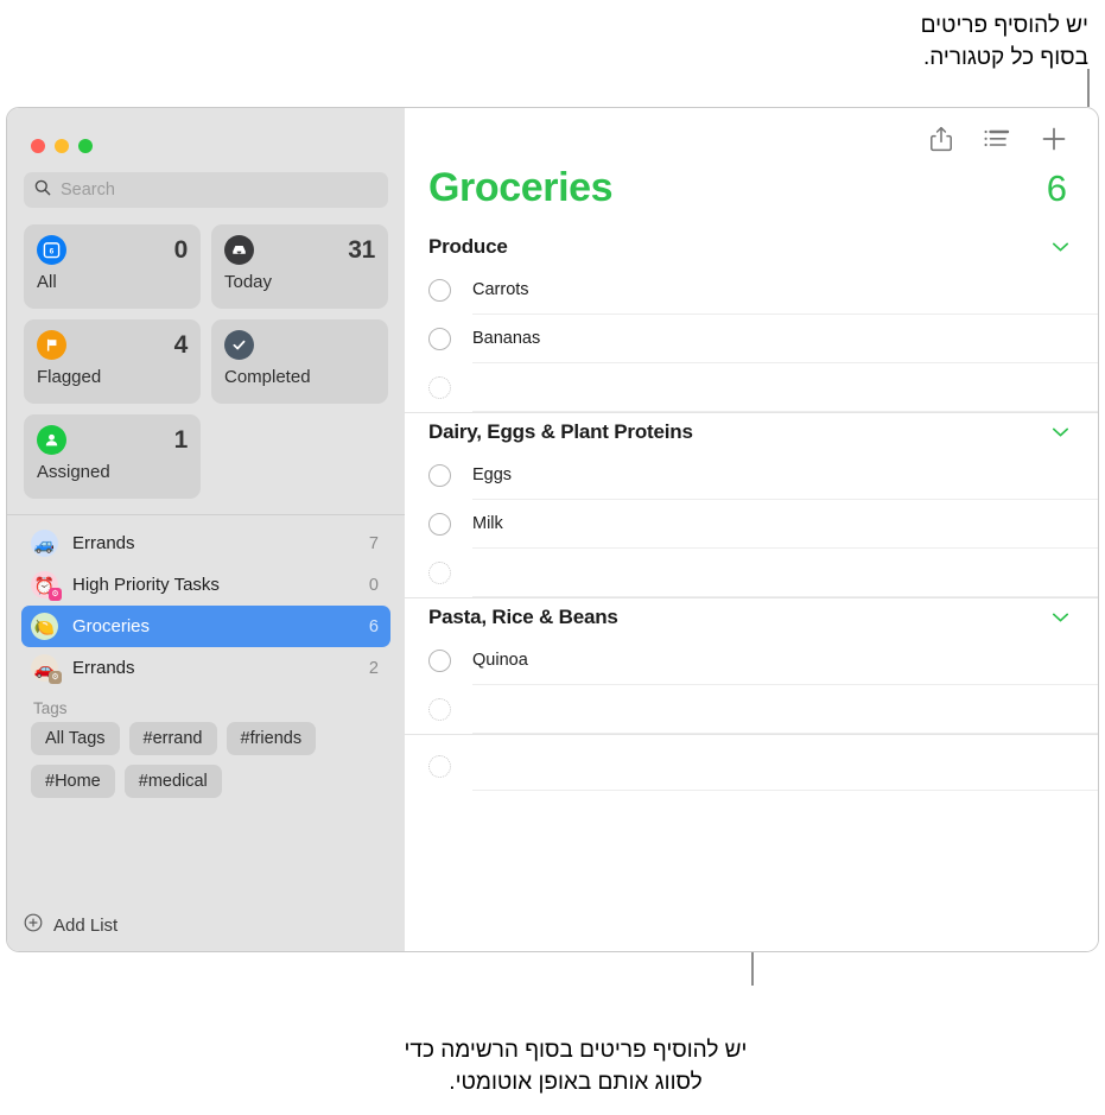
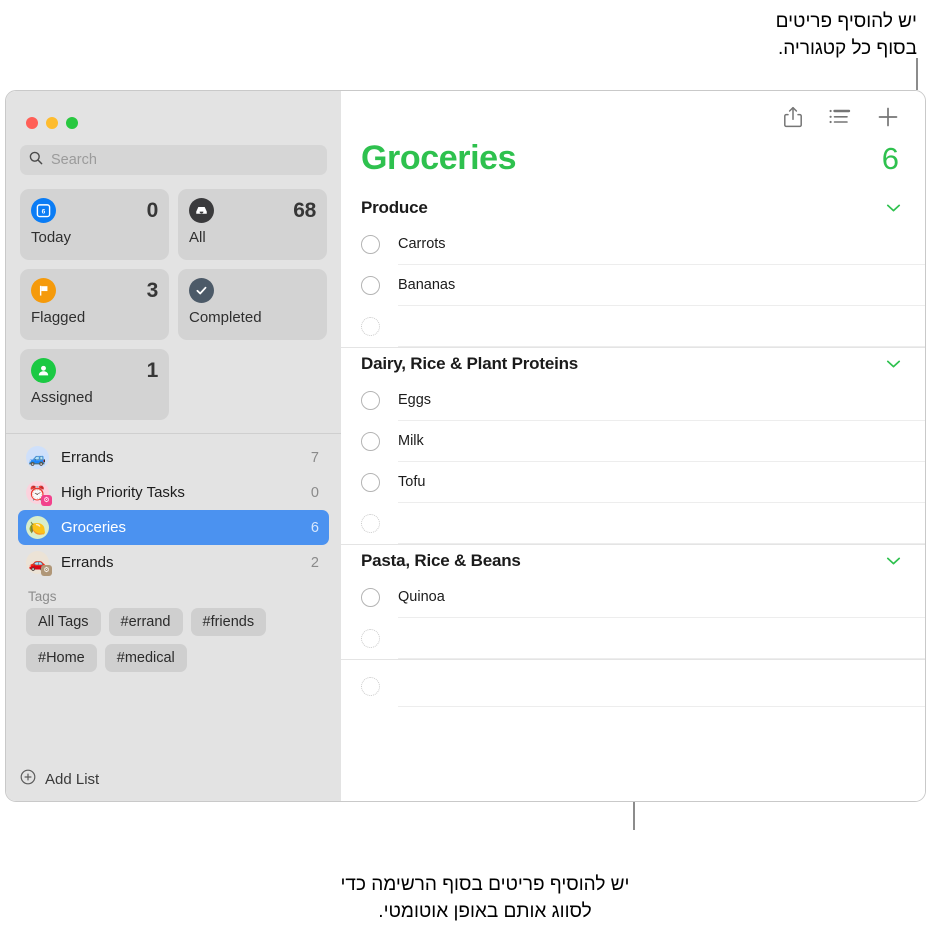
  יש להוסיף פריטים
  בסוף כל קטגוריה.
  יש להוסיף פריטים בסוף הרשימה כדי לסווג אותם באופן אוטומטי.
  Search
  0
- All
+ Today
- 31
+ 68
- Today
+ All
- 4
+ 3
  Flagged
  Completed
  1
  Assigned
  🚙
  Errands
  7
  ⏰
  High Priority Tasks
  0
  🍋
  Groceries
  6
  🚗
  Errands
  2
  Tags
  All Tags
  #errand
  #friends
  #Home
  #medical
  Add List
  Groceries
  6
  Produce
  Carrots
  Bananas
- Dairy, Eggs & Plant Proteins
+ Dairy, Rice & Plant Proteins
  Eggs
  Milk
+ Tofu
  Pasta, Rice & Beans
  Quinoa
